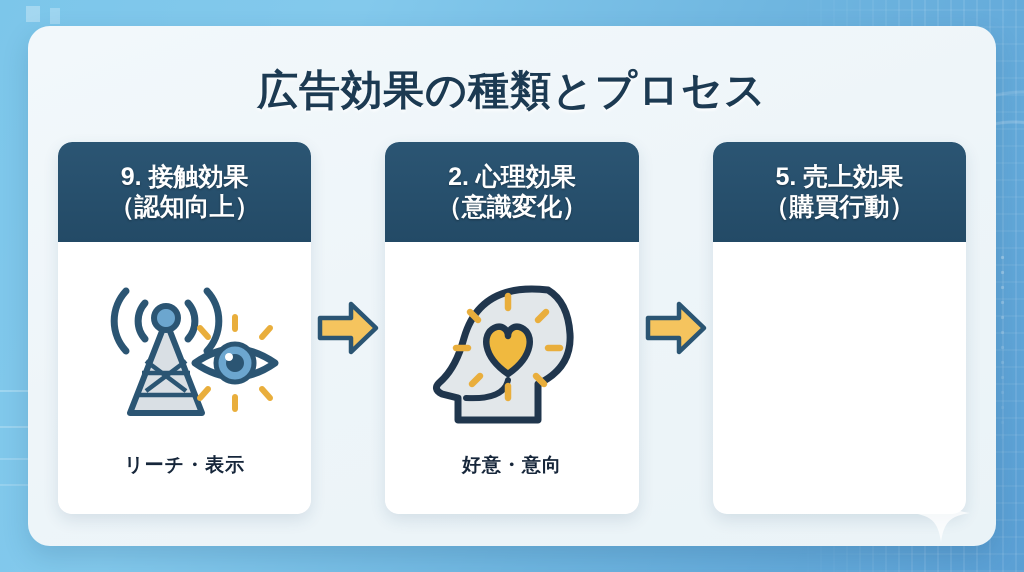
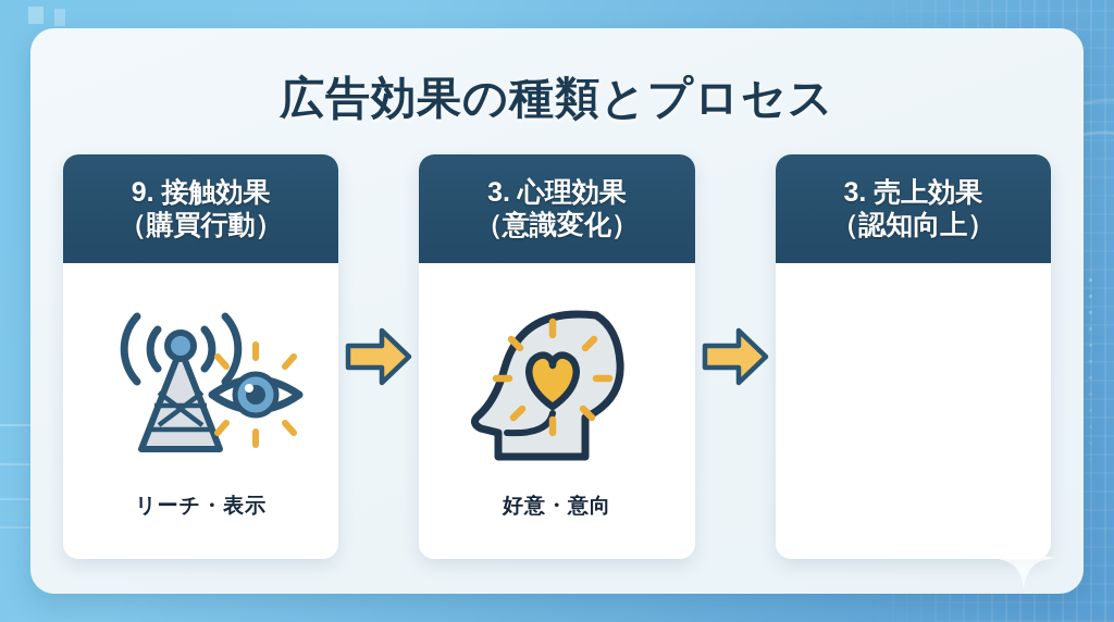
  広告効果の種類とプロセス
  9. 接触効果
- （認知向上）
+ （購買行動）
  リーチ・表示
- 2. 心理効果
+ 3. 心理効果
  （意識変化）
  好意・意向
- 5. 売上効果
+ 3. 売上効果
- （購買行動）
+ （認知向上）
